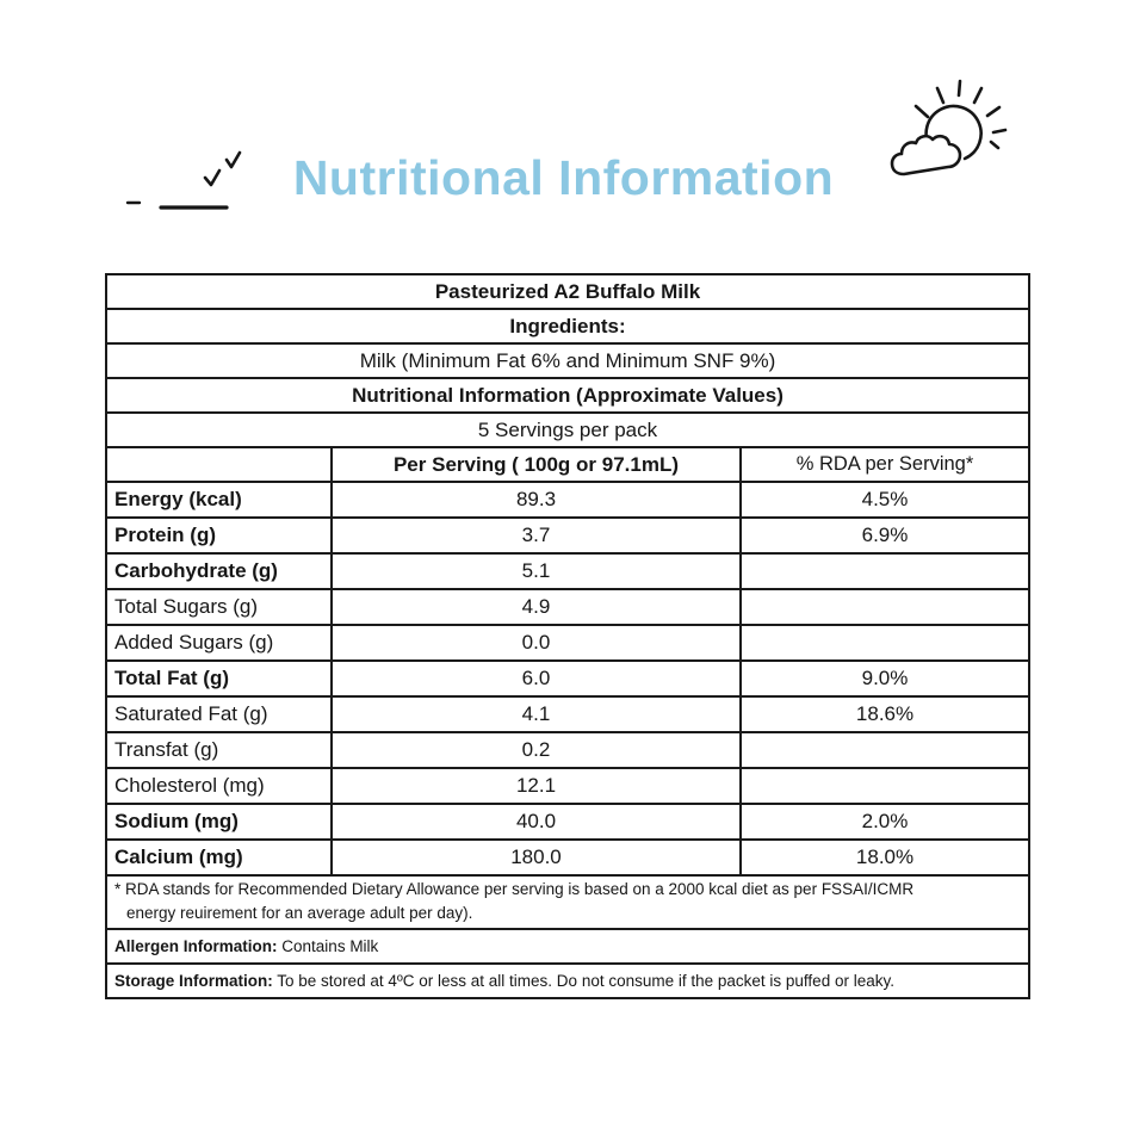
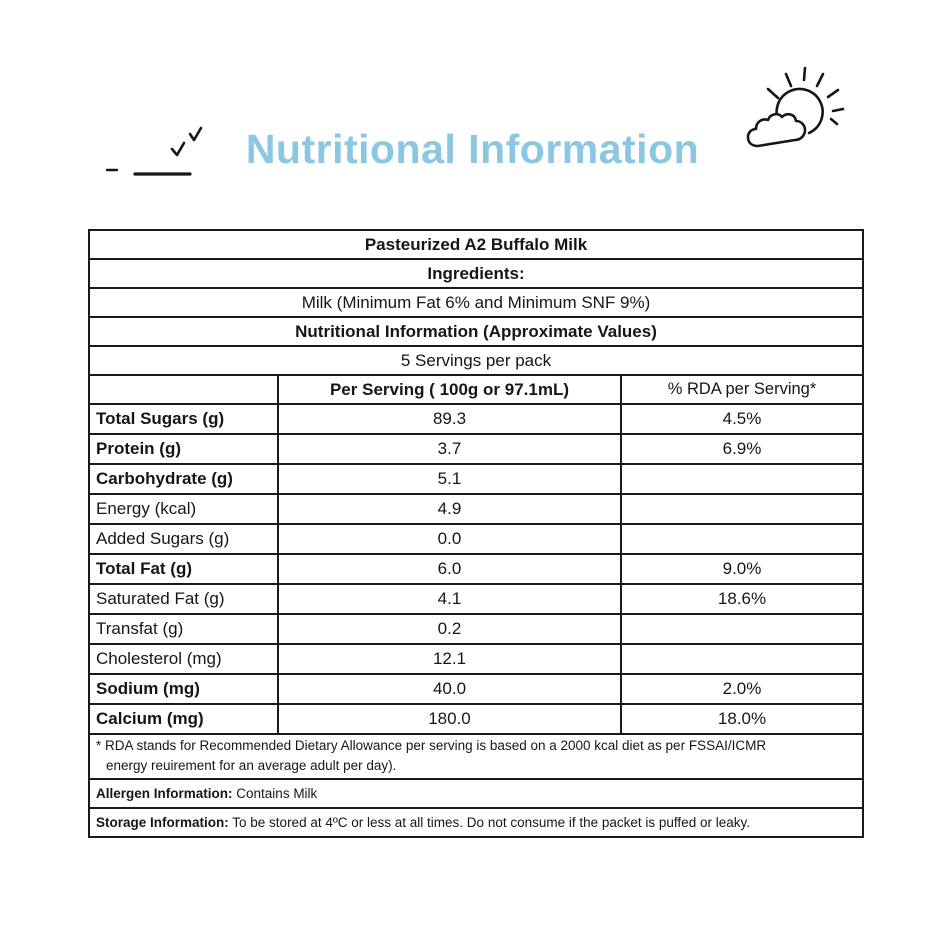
  Nutritional Information
  Pasteurized A2 Buffalo Milk
  Ingredients:
  Milk (Minimum Fat 6% and Minimum SNF 9%)
  Nutritional Information (Approximate Values)
  5 Servings per pack
  	Per Serving ( 100g or 97.1mL)	% RDA per Serving*
- Energy (kcal)	89.3	4.5%
+ Total Sugars (g)	89.3	4.5%
  Protein (g)	3.7	6.9%
  Carbohydrate (g)	5.1
- Total Sugars (g)	4.9
+ Energy (kcal)	4.9
  Added Sugars (g)	0.0
  Total Fat (g)	6.0	9.0%
  Saturated Fat (g)	4.1	18.6%
  Transfat (g)	0.2
  Cholesterol (mg)	12.1
  Sodium (mg)	40.0	2.0%
  Calcium (mg)	180.0	18.0%
  * RDA stands for Recommended Dietary Allowance per serving is based on a 2000 kcal diet as per FSSAI/ICMR energy reuirement for an average adult per day).
  Allergen Information: Contains Milk
  Storage Information: To be stored at 4ºC or less at all times. Do not consume if the packet is puffed or leaky.
